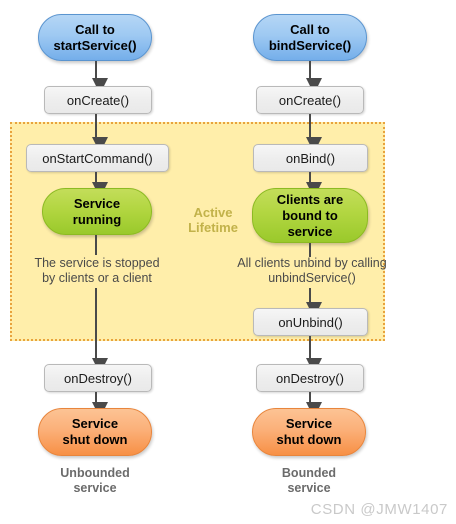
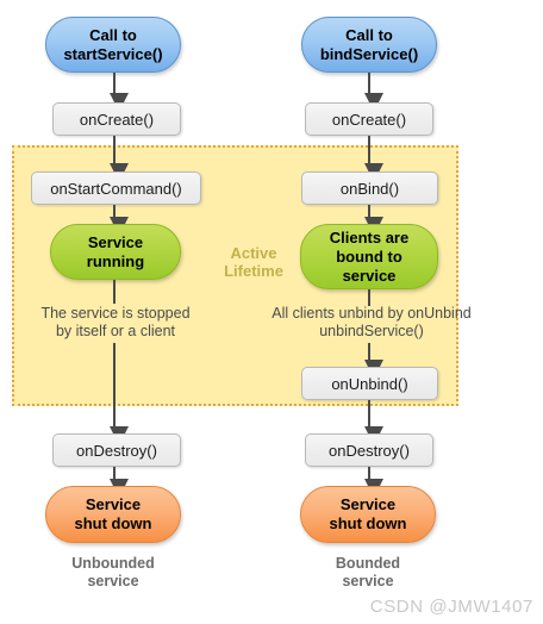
  Active
  Lifetime
  Call to
  startService()
  onCreate()
  onStartCommand()
  Service
  running
  The service is stopped
- by clients or a client
+ by itself or a client
  onDestroy()
  Service
  shut down
  Unbounded
  service
  Call to
  bindService()
  onCreate()
  onBind()
  Clients are
  bound to
  service
- All clients unbind by calling
+ All clients unbind by onUnbind
  unbindService()
  onUnbind()
  onDestroy()
  Service
  shut down
  Bounded
  service
  CSDN @JMW1407
